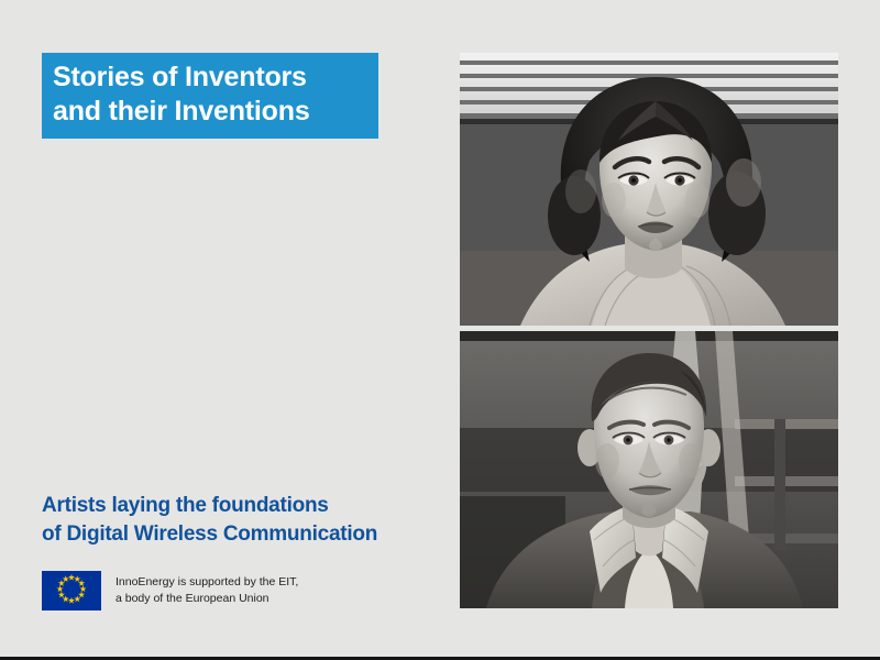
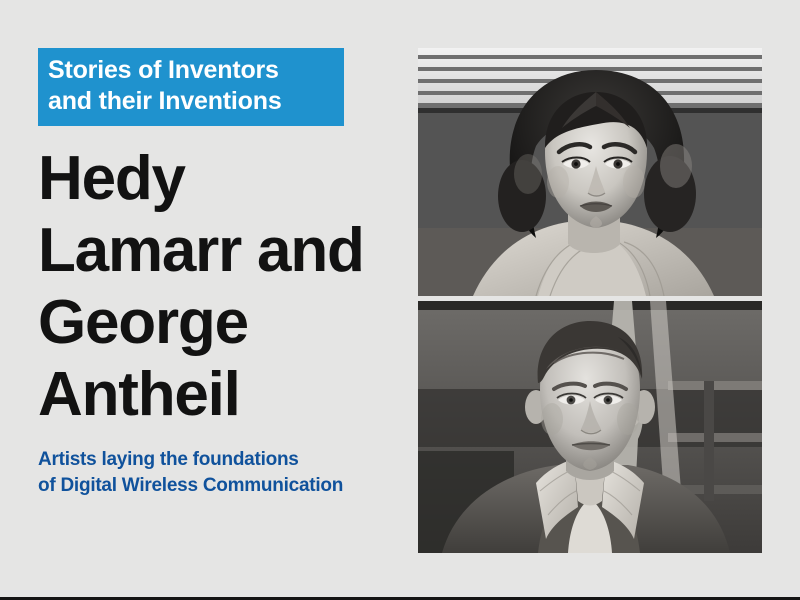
  Stories of Inventors
  and their Inventions
+ Hedy
+ Lamarr and
+ George
+ Antheil
  Artists laying the foundations
  of Digital Wireless Communication
- InnoEnergy is supported by the EIT,
- a body of the European Union
